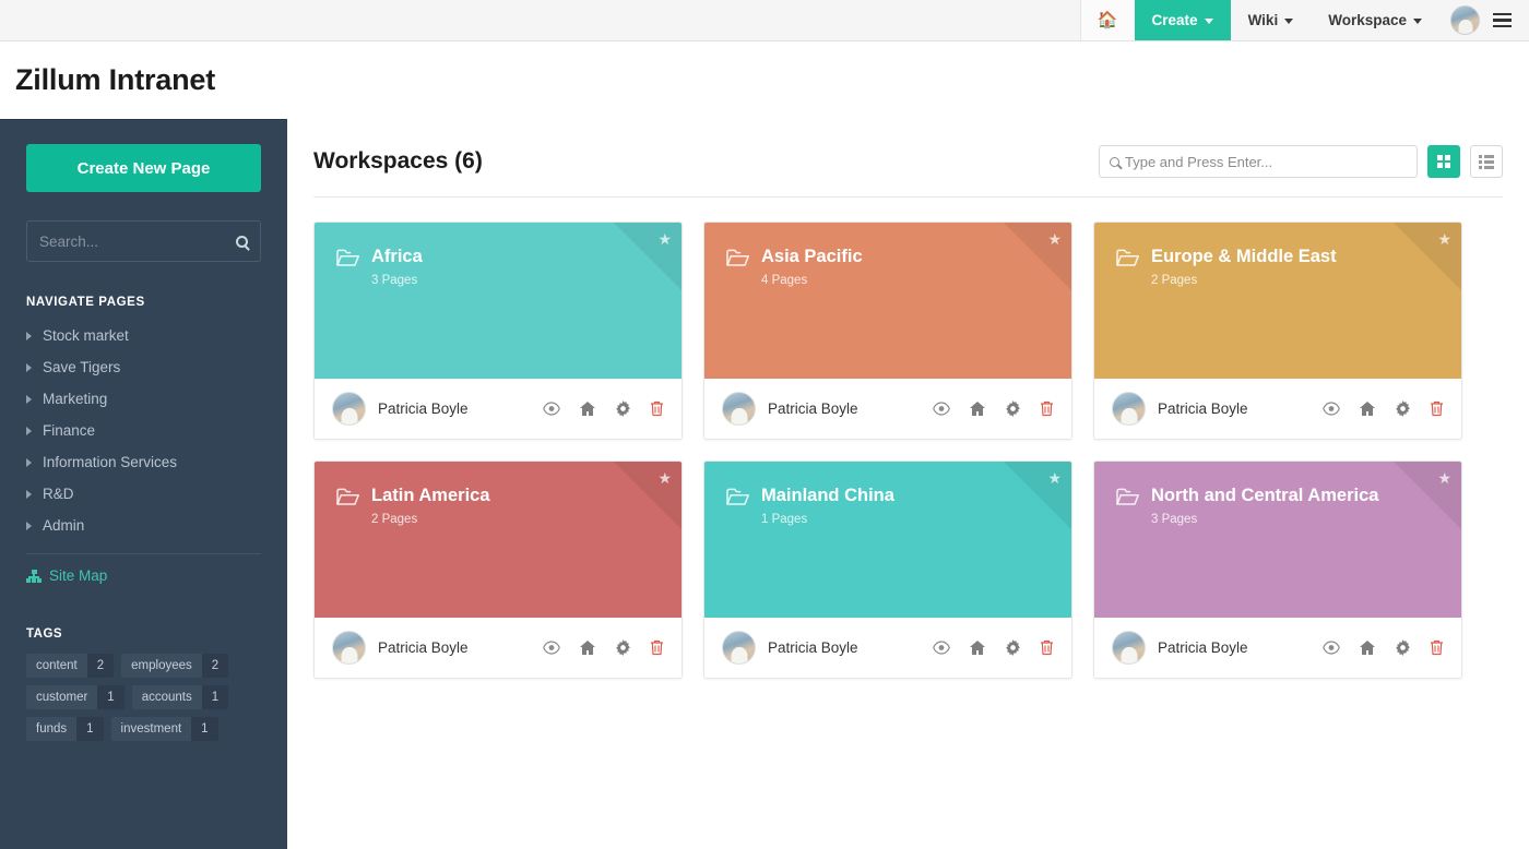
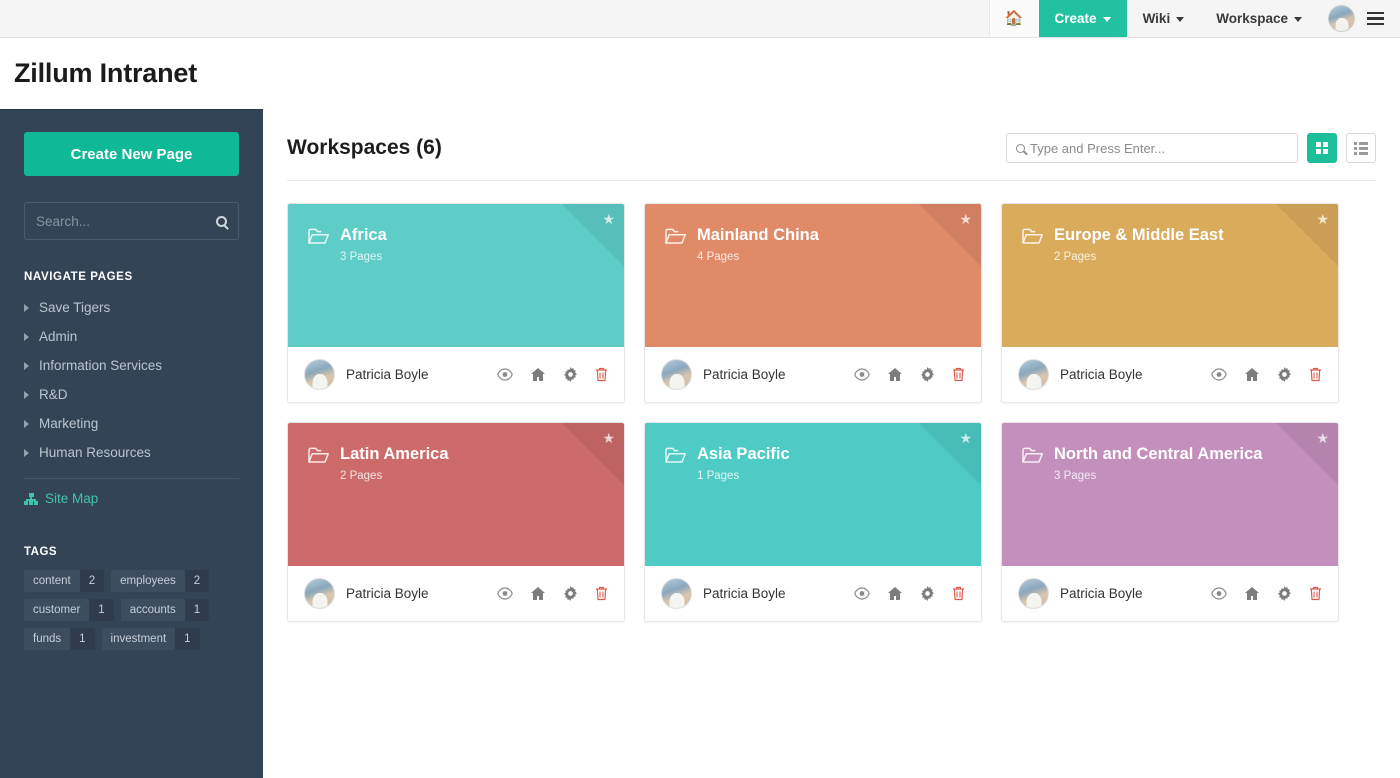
  🏠
  Create
  Wiki
  Workspace
  Zillum Intranet
  Create New Page
  Search...
  NAVIGATE PAGES
- Stock market
  Save Tigers
- Marketing
+ Admin
- Finance
  Information Services
  R&D
- Admin
+ Marketing
+ Human Resources
  Site Map
  TAGS
  content
  2
  employees
  2
  customer
  1
  accounts
  1
  funds
  1
  investment
  1
  Workspaces (6)
  Type and Press Enter...
  ★
  Africa
  3 Pages
  Patricia Boyle
  ★
- Asia Pacific
+ Mainland China
  4 Pages
  Patricia Boyle
  ★
  Europe & Middle East
  2 Pages
  Patricia Boyle
  ★
  Latin America
  2 Pages
  Patricia Boyle
  ★
- Mainland China
+ Asia Pacific
  1 Pages
  Patricia Boyle
  ★
  North and Central America
  3 Pages
  Patricia Boyle
